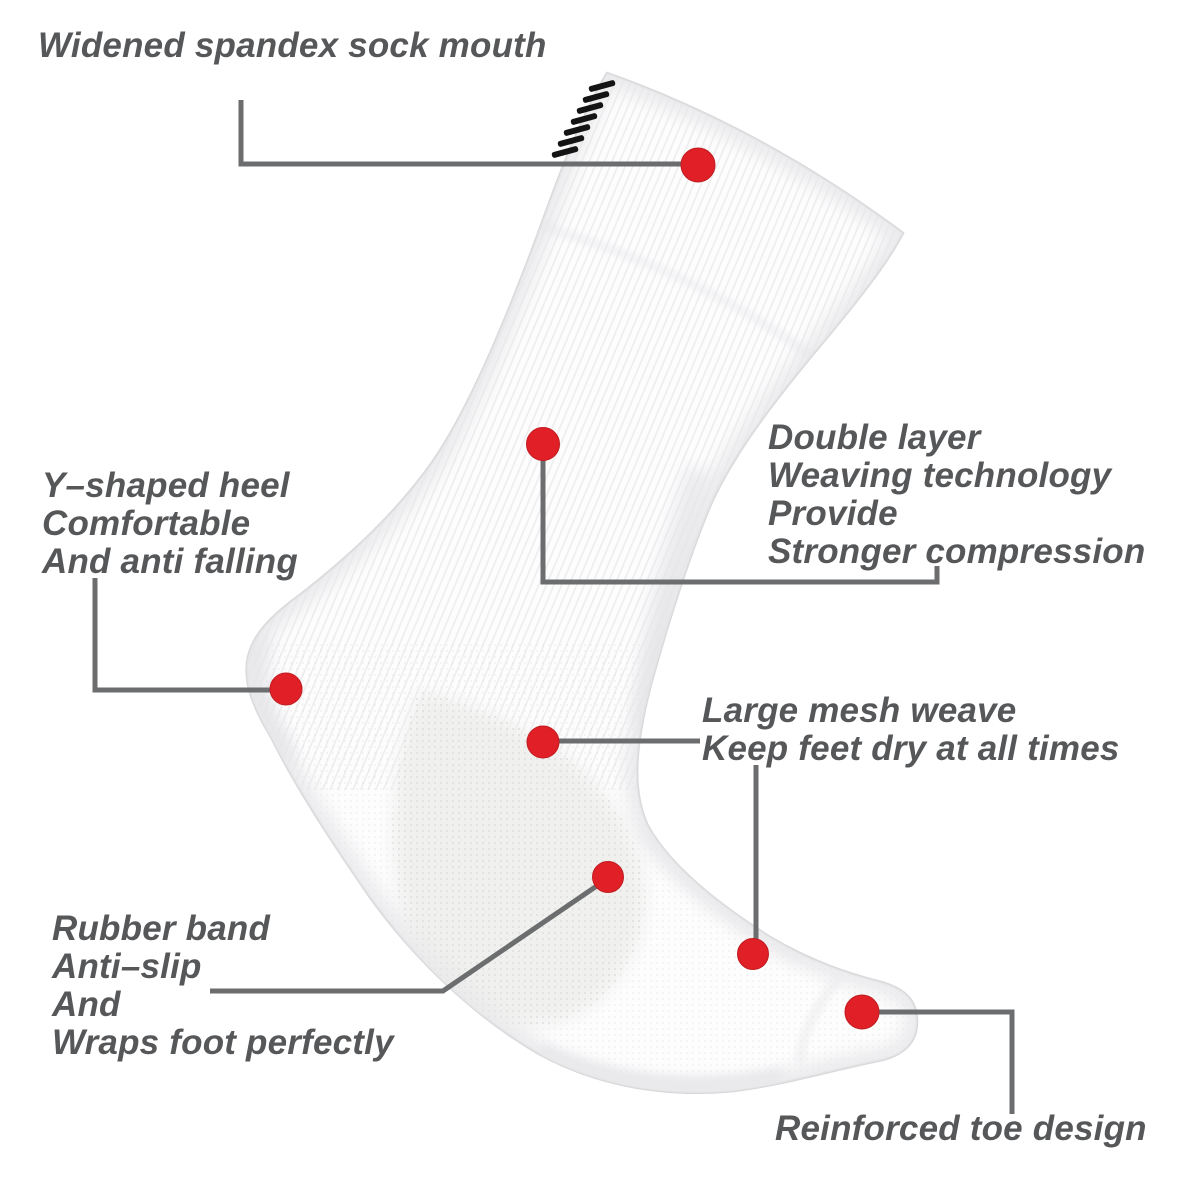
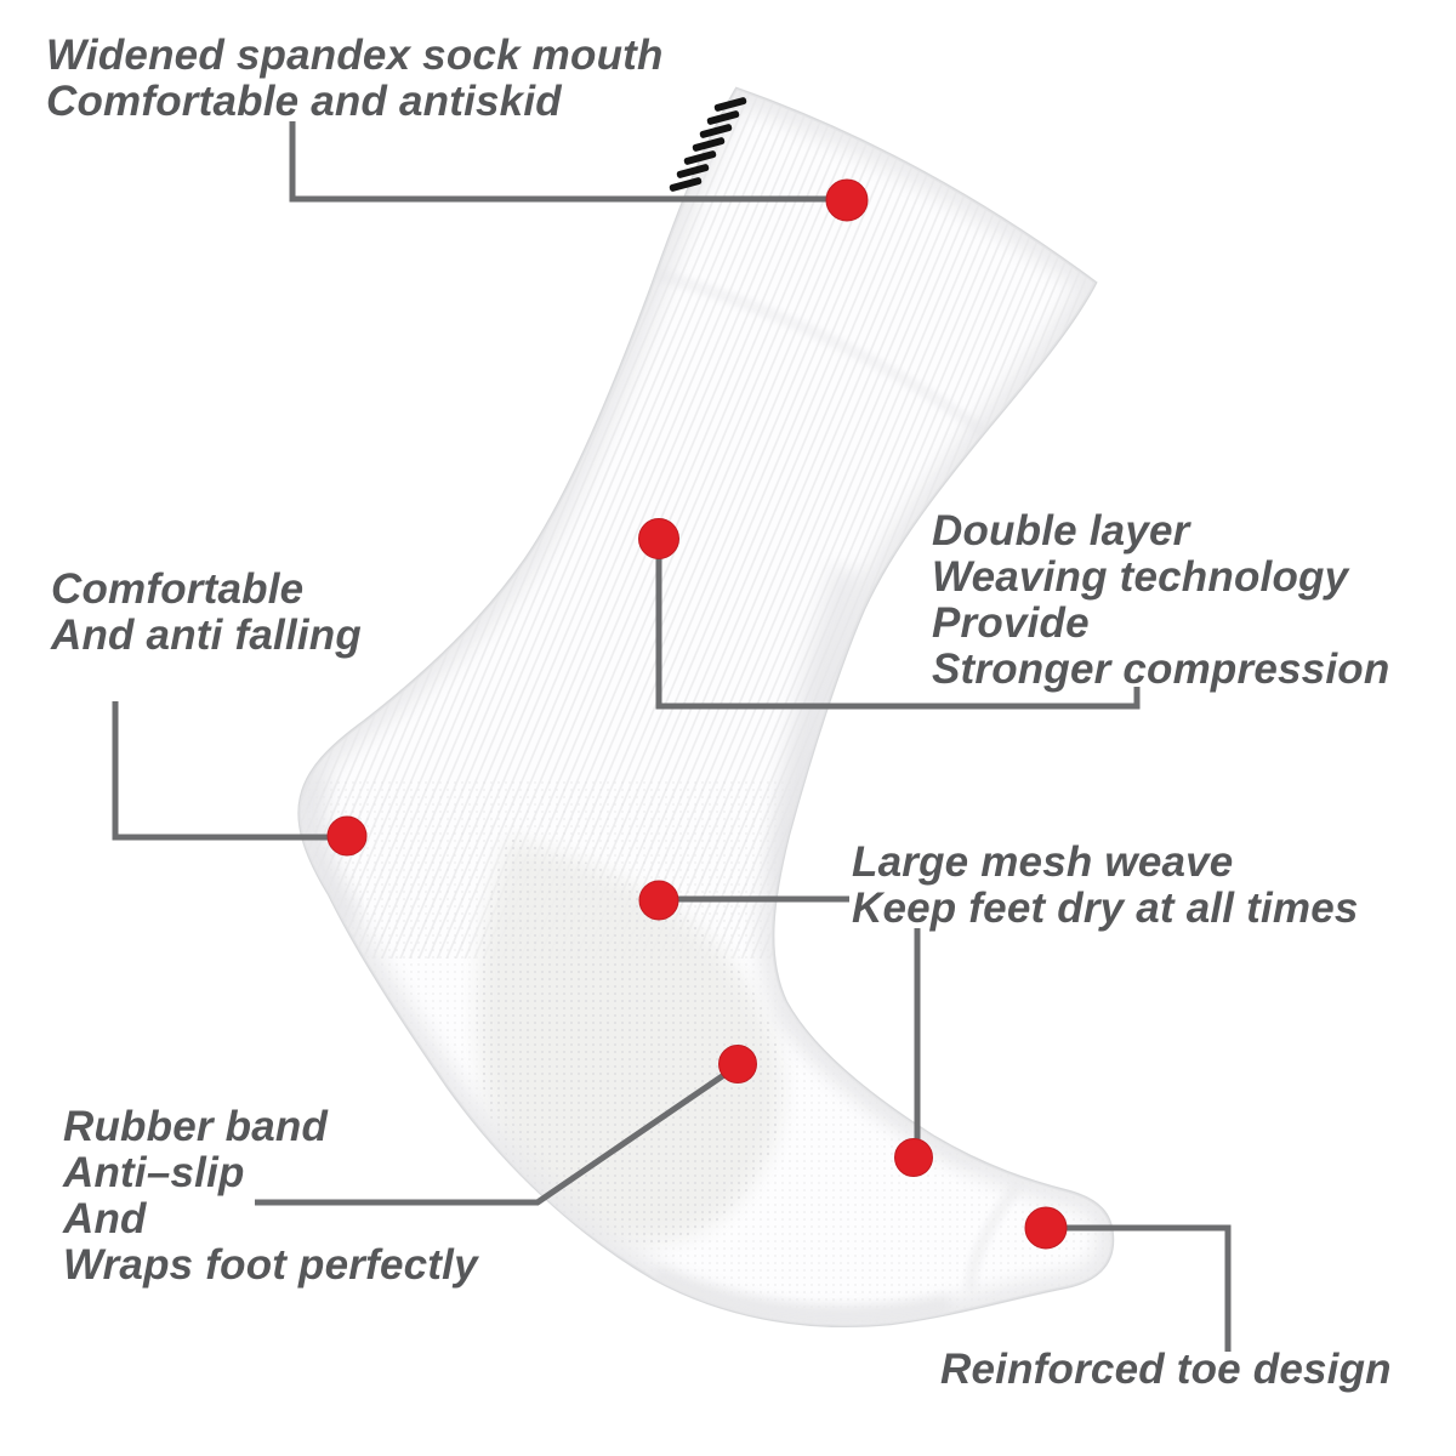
  Widened spandex sock mouth
+ Comfortable and antiskid
  Double layer
  Weaving technology
  Provide
  Stronger compression
- Y–shaped heel
  Comfortable
  And anti falling
  Large mesh weave
  Keep feet dry at all times
  Rubber band
  Anti–slip
  And
  Wraps foot perfectly
  Reinforced toe design
